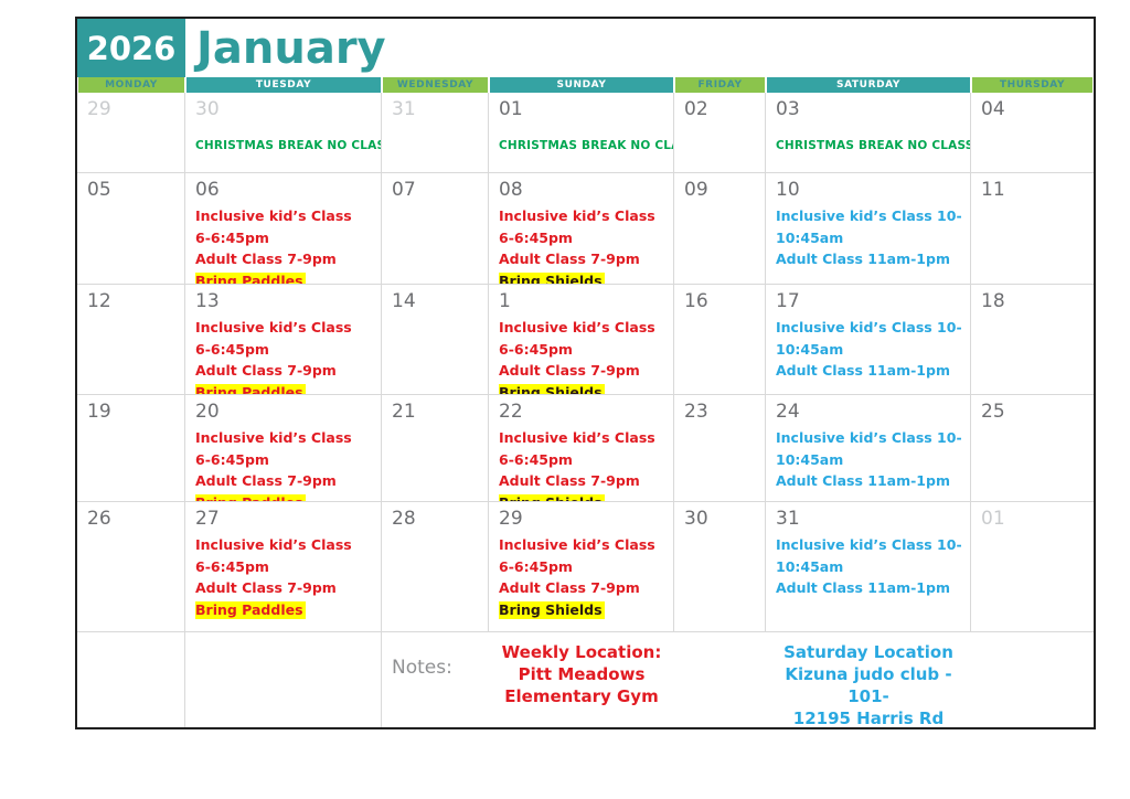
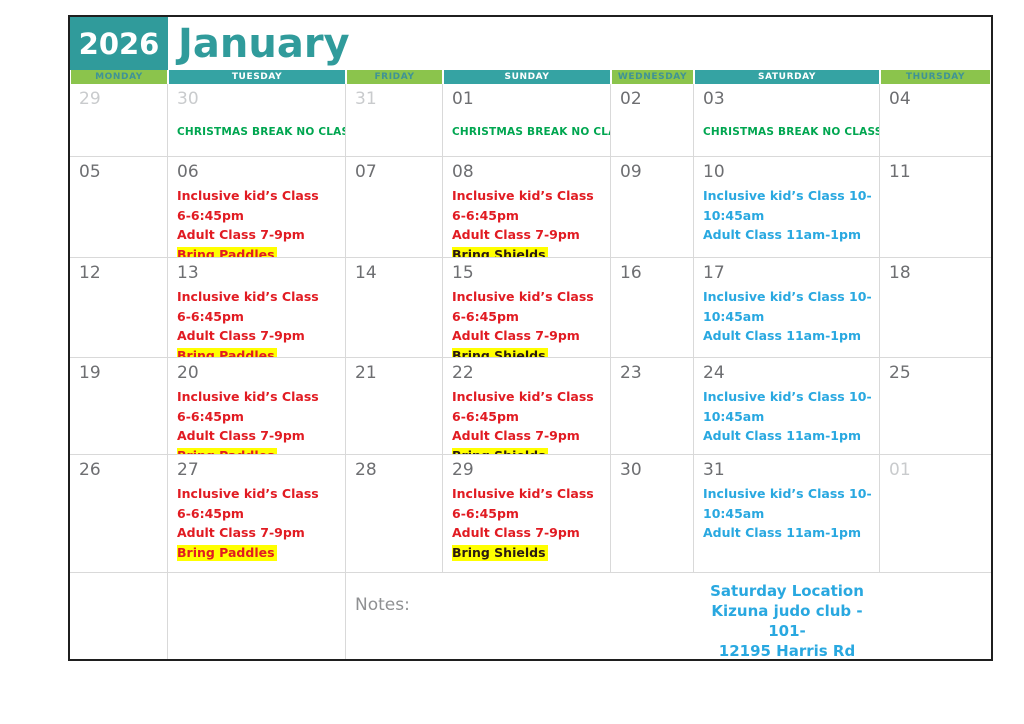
  2026
  January
  MONDAY
  TUESDAY
- WEDNESDAY
+ FRIDAY
  SUNDAY
- FRIDAY
+ WEDNESDAY
  SATURDAY
  THURSDAY
  29
  30
  CHRISTMAS BREAK NO CLA
  31
  01
  CHRISTMAS BREAK NO CL
  02
  03
  CHRISTMAS BREAK NO CLASS
  04
  05
  06
  Inclusive kid’s Class
  6-6:45pm
  Adult Class 7-9pm
  Bring Paddles
  07
  08
  Inclusive kid’s Class
  6-6:45pm
  Adult Class 7-9pm
  Bring Shields
  09
  10
  Inclusive kid’s Class 10-
  10:45am
  Adult Class 11am-1pm
  11
  12
  13
  Inclusive kid’s Class
  6-6:45pm
  Adult Class 7-9pm
  Bring Paddles
  14
- 1
+ 15
  Inclusive kid’s Class
  6-6:45pm
  Adult Class 7-9pm
  Bring Shields
  16
  17
  Inclusive kid’s Class 10-
  10:45am
  Adult Class 11am-1pm
  18
  19
  20
  Inclusive kid’s Class
  6-6:45pm
  Adult Class 7-9pm
  21
  22
  Inclusive kid’s Class
  6-6:45pm
  Adult Class 7-9pm
  23
  24
  Inclusive kid’s Class 10-
  10:45am
  Adult Class 11am-1pm
  25
  26
  27
  Inclusive kid’s Class
  6-6:45pm
  Adult Class 7-9pm
  Bring Paddles
  28
  29
  Inclusive kid’s Class
  6-6:45pm
  Adult Class 7-9pm
  Bring Shields
  30
  31
  Inclusive kid’s Class 10-
  10:45am
  Adult Class 11am-1pm
  01
  Notes:
- Weekly Location:
- Pitt Meadows
- Elementary Gym
  Saturday Location
  Kizuna judo club - 101-
  12195 Harris Rd
